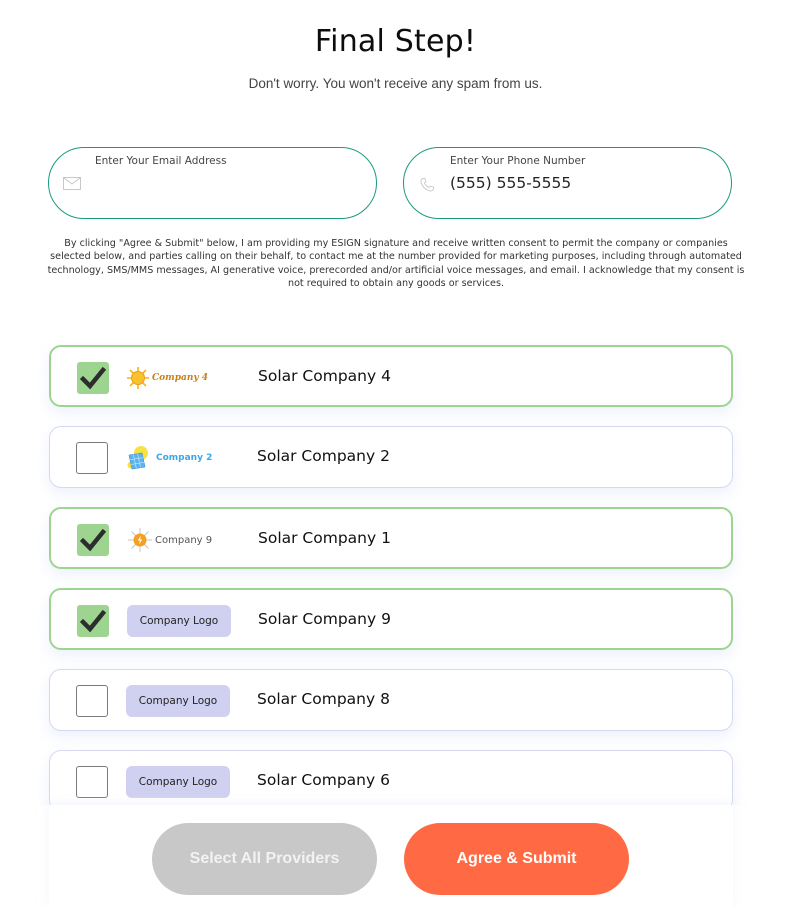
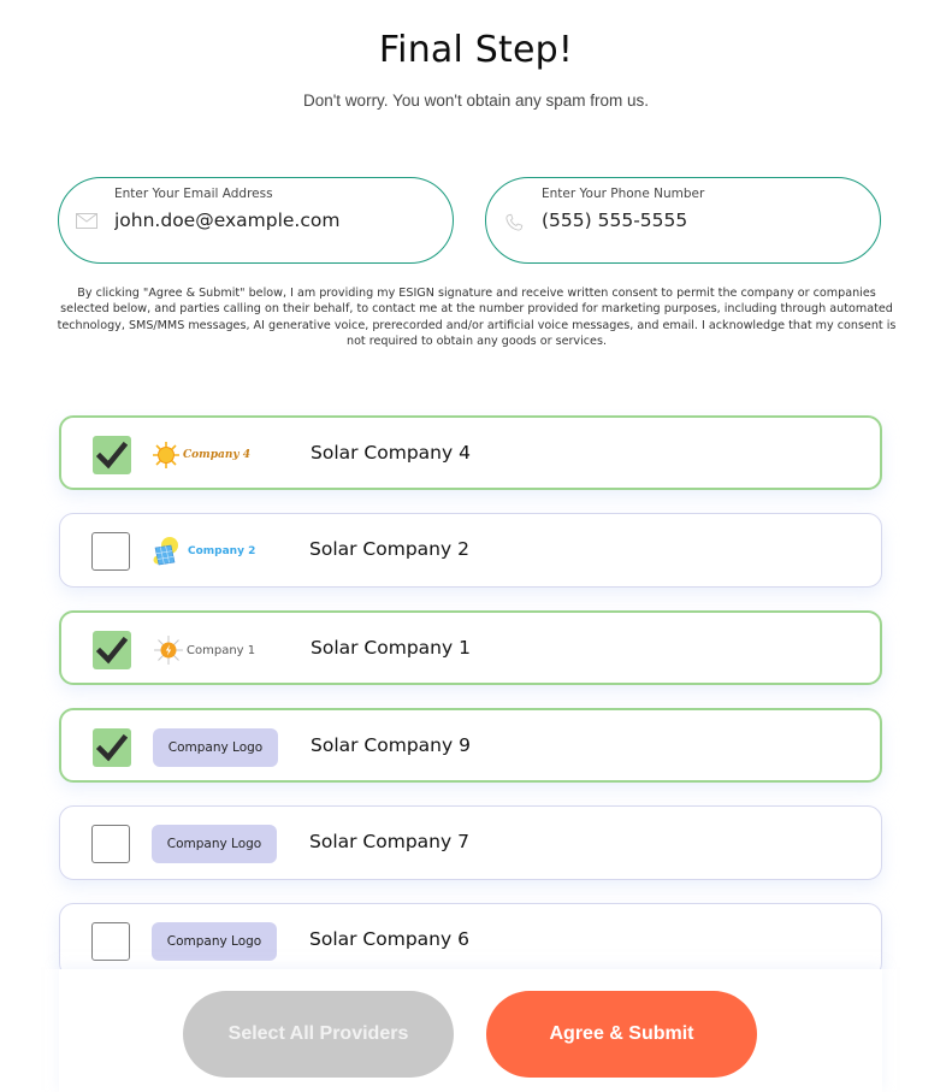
  Final Step!
- Don't worry. You won't receive any spam from us.
+ Don't worry. You won't obtain any spam from us.
  Enter Your Email Address
+ john.doe@example.com
  Enter Your Phone Number
  (555) 555-5555
  By clicking "Agree & Submit" below, I am providing my ESIGN signature and receive written consent to permit the company or companies selected below, and parties calling on their behalf, to contact me at the number provided for marketing purposes, including through automated technology, SMS/MMS messages, AI generative voice, prerecorded and/or artificial voice messages, and email. I acknowledge that my consent is not required to obtain any goods or services.
  Company 4
  Solar Company 4
  Company 2
  Solar Company 2
- Company 9
+ Company 1
  Solar Company 1
  Company Logo
  Solar Company 9
  Company Logo
- Solar Company 8
+ Solar Company 7
  Company Logo
  Solar Company 6
  Select All Providers
  Agree & Submit
